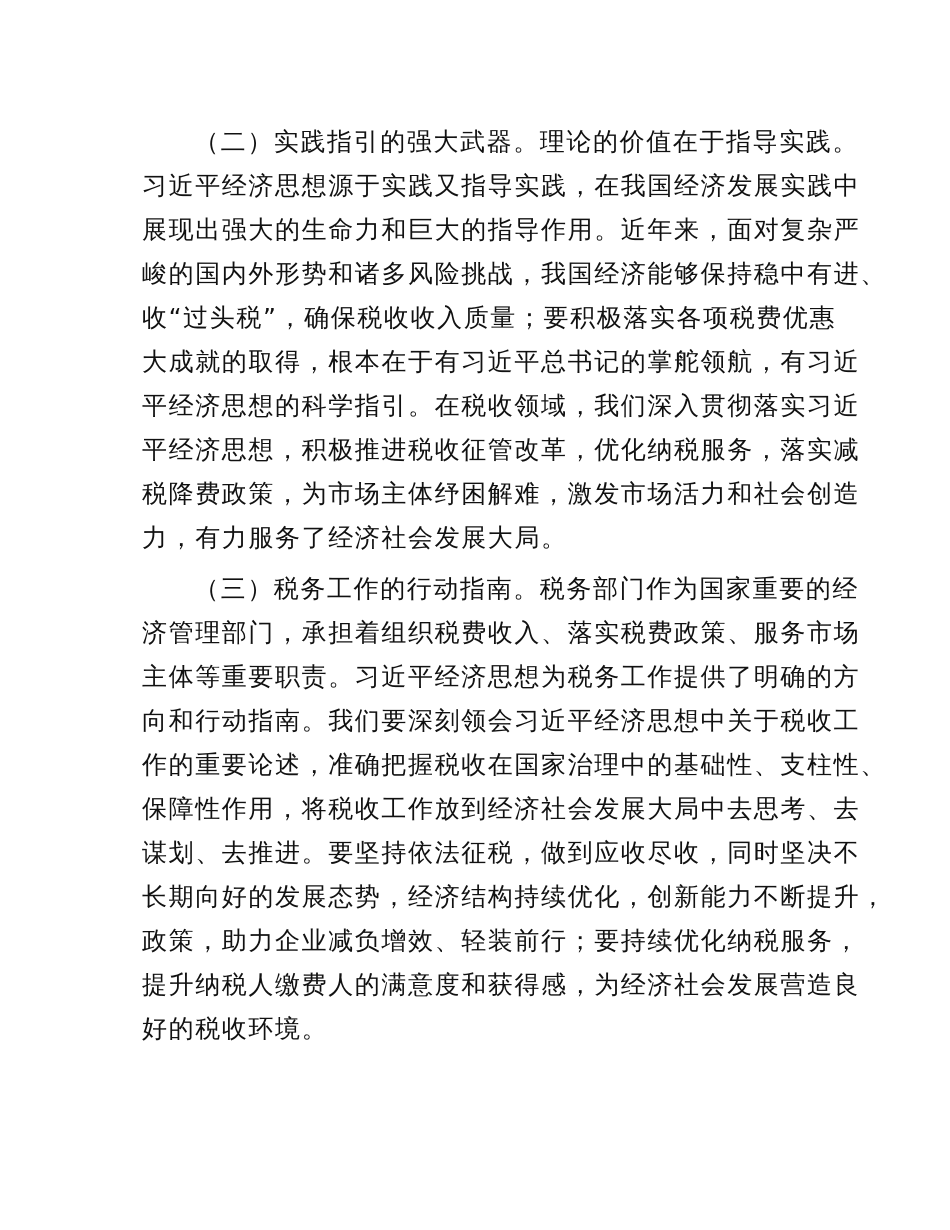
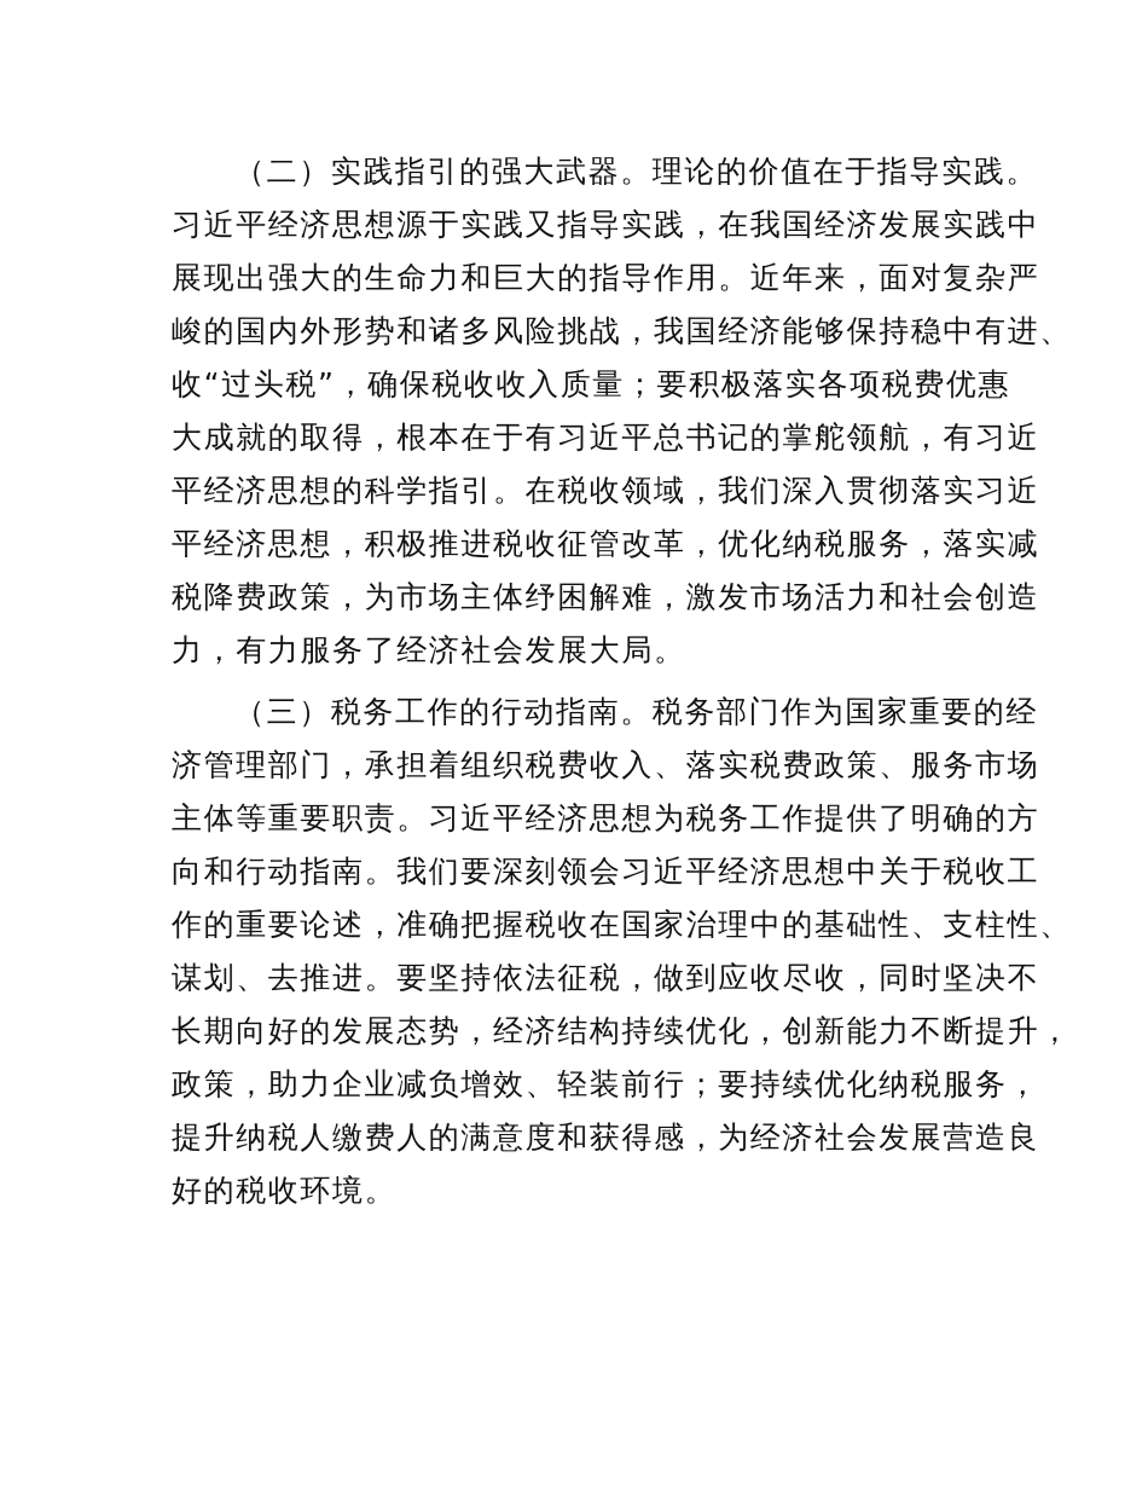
  （二）实践指引的强大武器。理论的价值在于指导实践。
  习近平经济思想源于实践又指导实践，在我国经济发展实践中
  展现出强大的生命力和巨大的指导作用。近年来，面对复杂严
  峻的国内外形势和诸多风险挑战，我国经济能够保持稳中有进、
  收“过头税”，确保税收收入质量；要积极落实各项税费优惠
  大成就的取得，根本在于有习近平总书记的掌舵领航，有习近
  平经济思想的科学指引。在税收领域，我们深入贯彻落实习近
  平经济思想，积极推进税收征管改革，优化纳税服务，落实减
  税降费政策，为市场主体纾困解难，激发市场活力和社会创造
  力，有力服务了经济社会发展大局。
  （三）税务工作的行动指南。税务部门作为国家重要的经
  济管理部门，承担着组织税费收入、落实税费政策、服务市场
  主体等重要职责。习近平经济思想为税务工作提供了明确的方
  向和行动指南。我们要深刻领会习近平经济思想中关于税收工
  作的重要论述，准确把握税收在国家治理中的基础性、支柱性、
- 保障性作用，将税收工作放到经济社会发展大局中去思考、去
  谋划、去推进。要坚持依法征税，做到应收尽收，同时坚决不
  长期向好的发展态势，经济结构持续优化，创新能力不断提升，
  政策，助力企业减负增效、轻装前行；要持续优化纳税服务，
  提升纳税人缴费人的满意度和获得感，为经济社会发展营造良
  好的税收环境。
